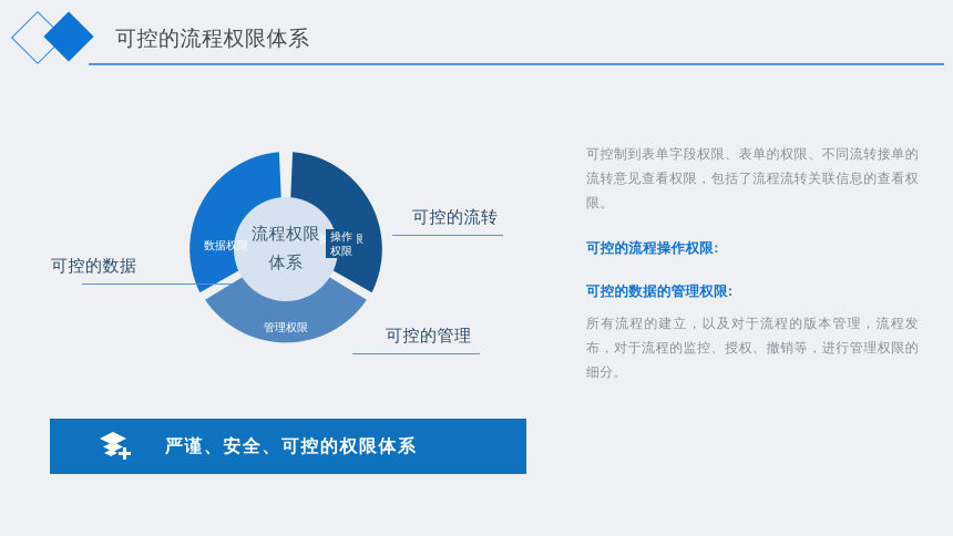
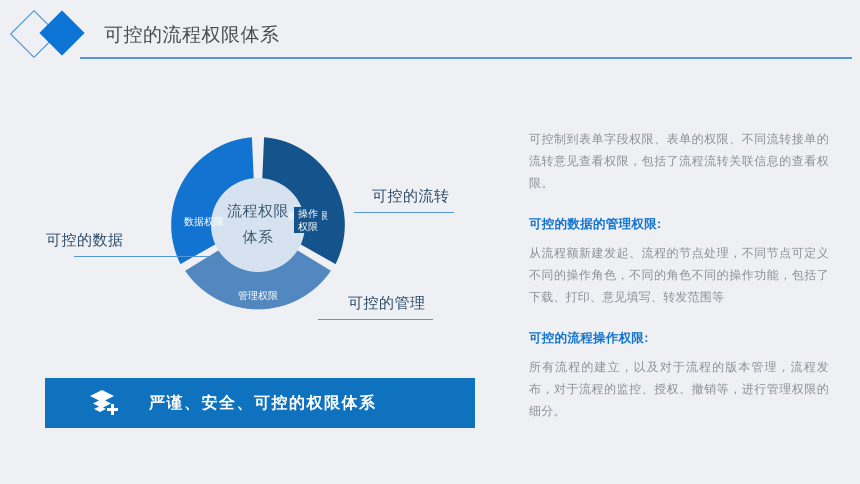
  可控的流程权限体系
  管理权限
  数据权限
  流程权限
  体系
  操作
  权限
  可控的数据
  可控的流转
  可控的管理
  严谨、安全、可控的权限体系
  可控制到表单字段权限、表单的权限、不同流转接单的流转意见查看权限，包括了流程流转关联信息的查看权限。
- 可控的流程操作权限:
+ 可控的数据的管理权限:
+ 从流程额新建发起、流程的节点处理，不同节点可定义不同的操作角色，不同的角色不同的操作功能，包括了下载、打印、意见填写、转发范围等
- 可控的数据的管理权限:
+ 可控的流程操作权限:
  所有流程的建立，以及对于流程的版本管理，流程发布，对于流程的监控、授权、撤销等，进行管理权限的细分。
